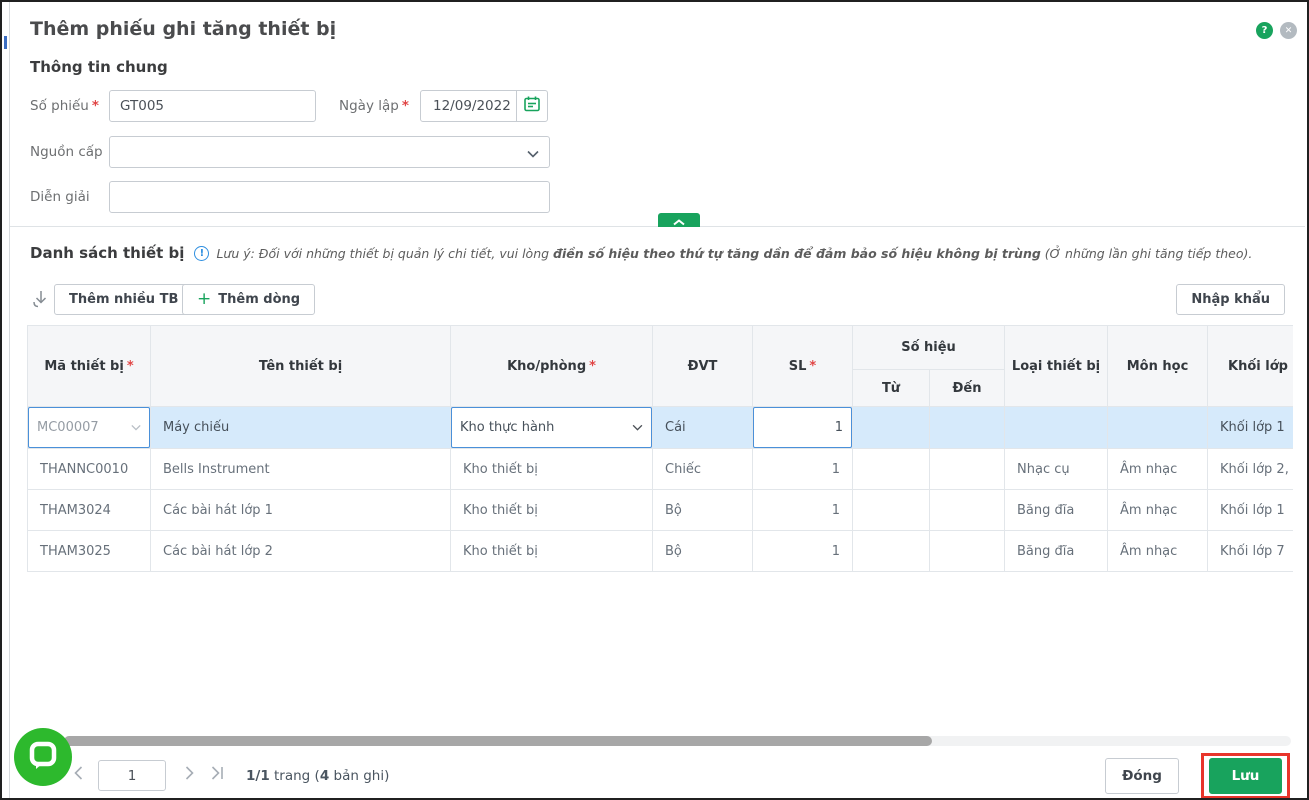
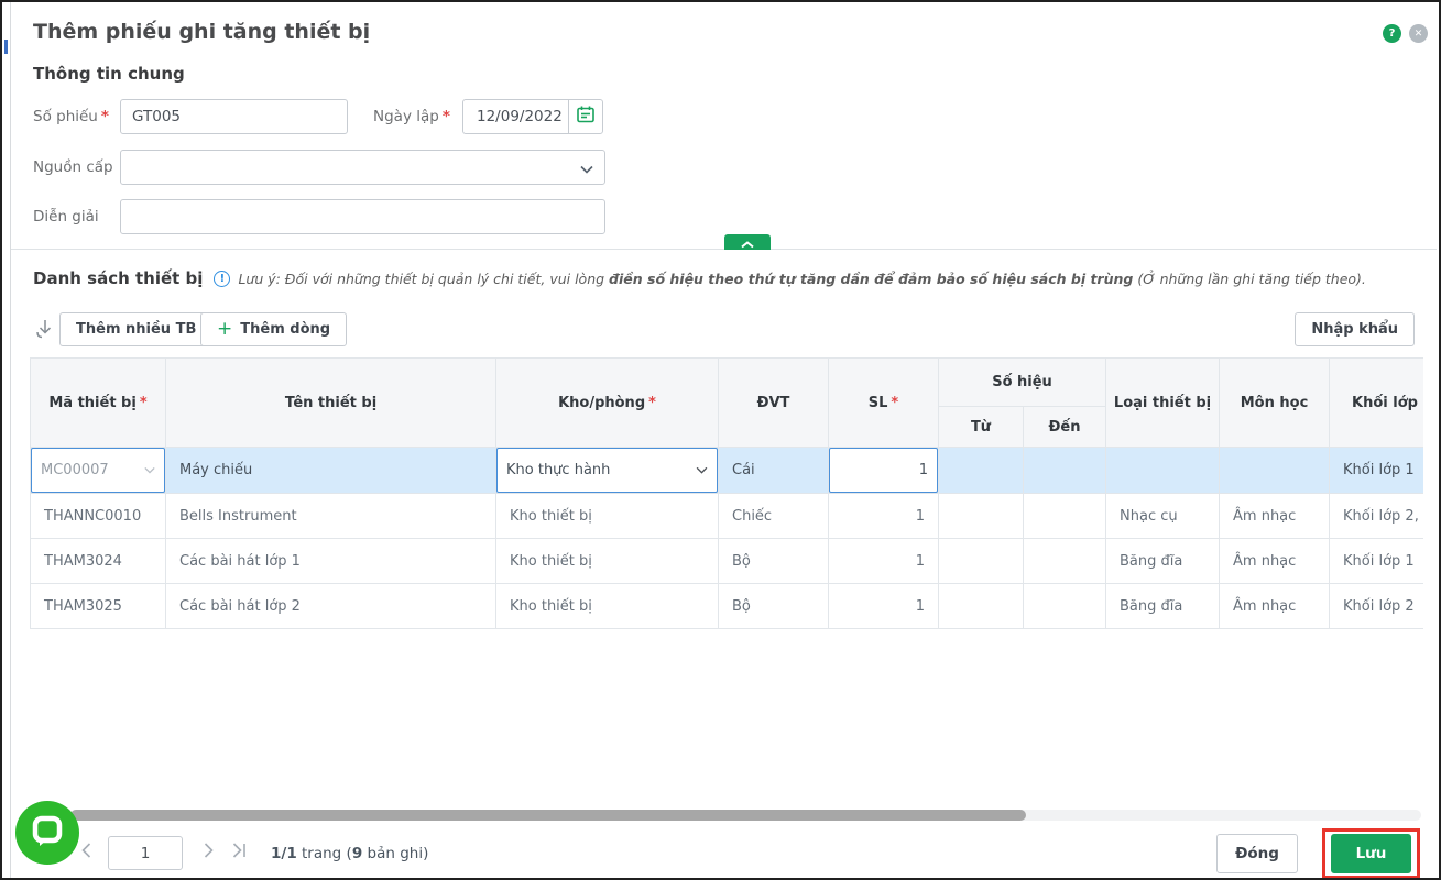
  Thêm phiếu ghi tăng thiết bị
  ?
  ✕
  Thông tin chung
  Số phiếu *
  GT005
  Ngày lập *
  12/09/2022
  Nguồn cấp
  Diễn giải
  Danh sách thiết bị
  !
- Lưu ý: Đối với những thiết bị quản lý chi tiết, vui lòng điền số hiệu theo thứ tự tăng dần để đảm bảo số hiệu không bị trùng (Ở những lần ghi tăng tiếp theo).
+ Lưu ý: Đối với những thiết bị quản lý chi tiết, vui lòng điền số hiệu theo thứ tự tăng dần để đảm bảo số hiệu sách bị trùng (Ở những lần ghi tăng tiếp theo).
  Thêm nhiều TB
  +
  Thêm dòng
  Nhập khẩu
  Mã thiết bị *	Tên thiết bị	Kho/phòng *	ĐVT	SL *	Số hiệu	Loại thiết bị	Môn học	Khối lớp
  Từ	Đến
  MC00007	Máy chiếu	Kho thực hành	Cái	1					Khối lớp 1
  THANNC0010	Bells Instrument	Kho thiết bị	Chiếc	1			Nhạc cụ	Âm nhạc	Khối lớp 2,
  THAM3024	Các bài hát lớp 1	Kho thiết bị	Bộ	1			Băng đĩa	Âm nhạc	Khối lớp 1
- THAM3025	Các bài hát lớp 2	Kho thiết bị	Bộ	1			Băng đĩa	Âm nhạc	Khối lớp 7
+ THAM3025	Các bài hát lớp 2	Kho thiết bị	Bộ	1			Băng đĩa	Âm nhạc	Khối lớp 2
  1
- 1/1 trang (4 bản ghi)
+ 1/1 trang (9 bản ghi)
  Đóng
  Lưu
